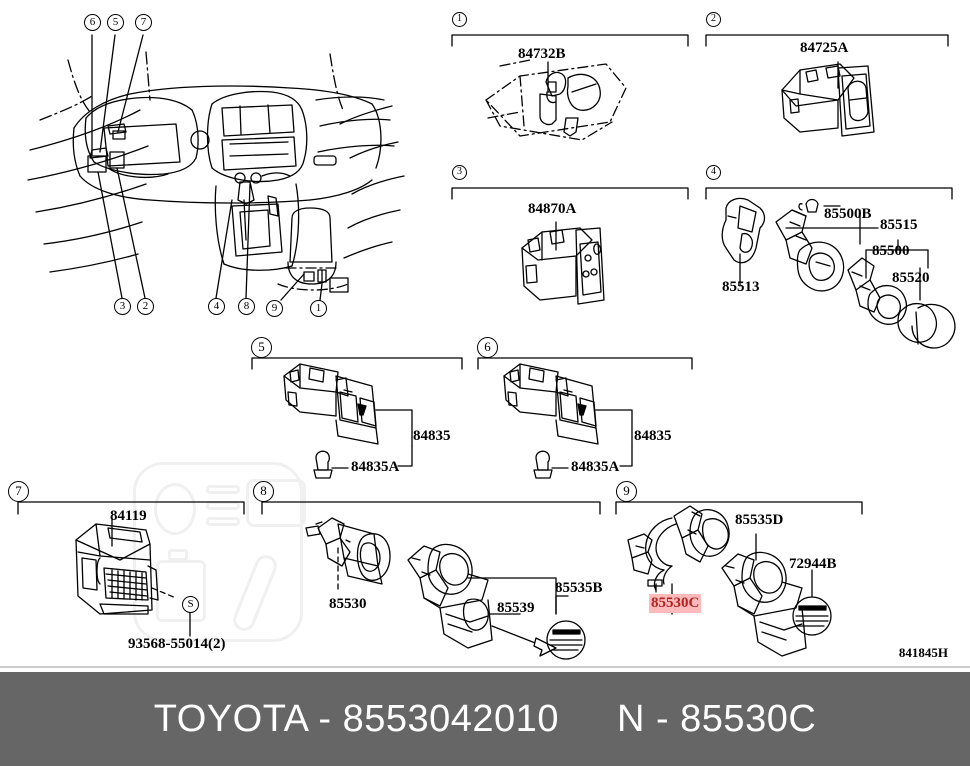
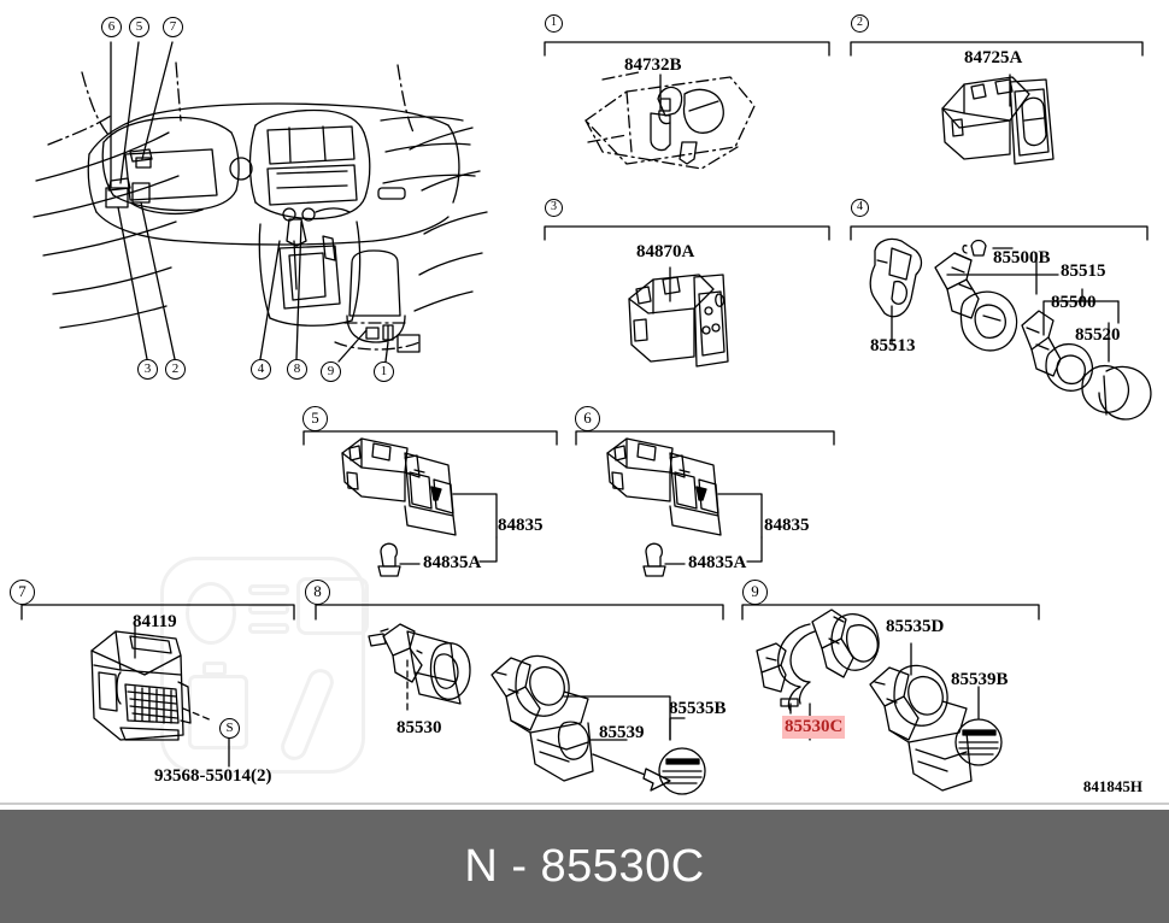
  6
  5
  7
  3
  2
  4
  8
  9
  1
  1
  2
  3
  4
  5
  6
  7
  8
  9
  S
  84732B
  84725A
  84870A
  85513
  85500B
  85515
  85500
  85520
  84835
  84835A
  84835
  84835A
  84119
  93568-55014(2)
  85530
  85535B
  85539
  85530C
  85535D
- 72944B
+ 85539B
  841845H
- TOYOTA - 8553042010
  N - 85530C
